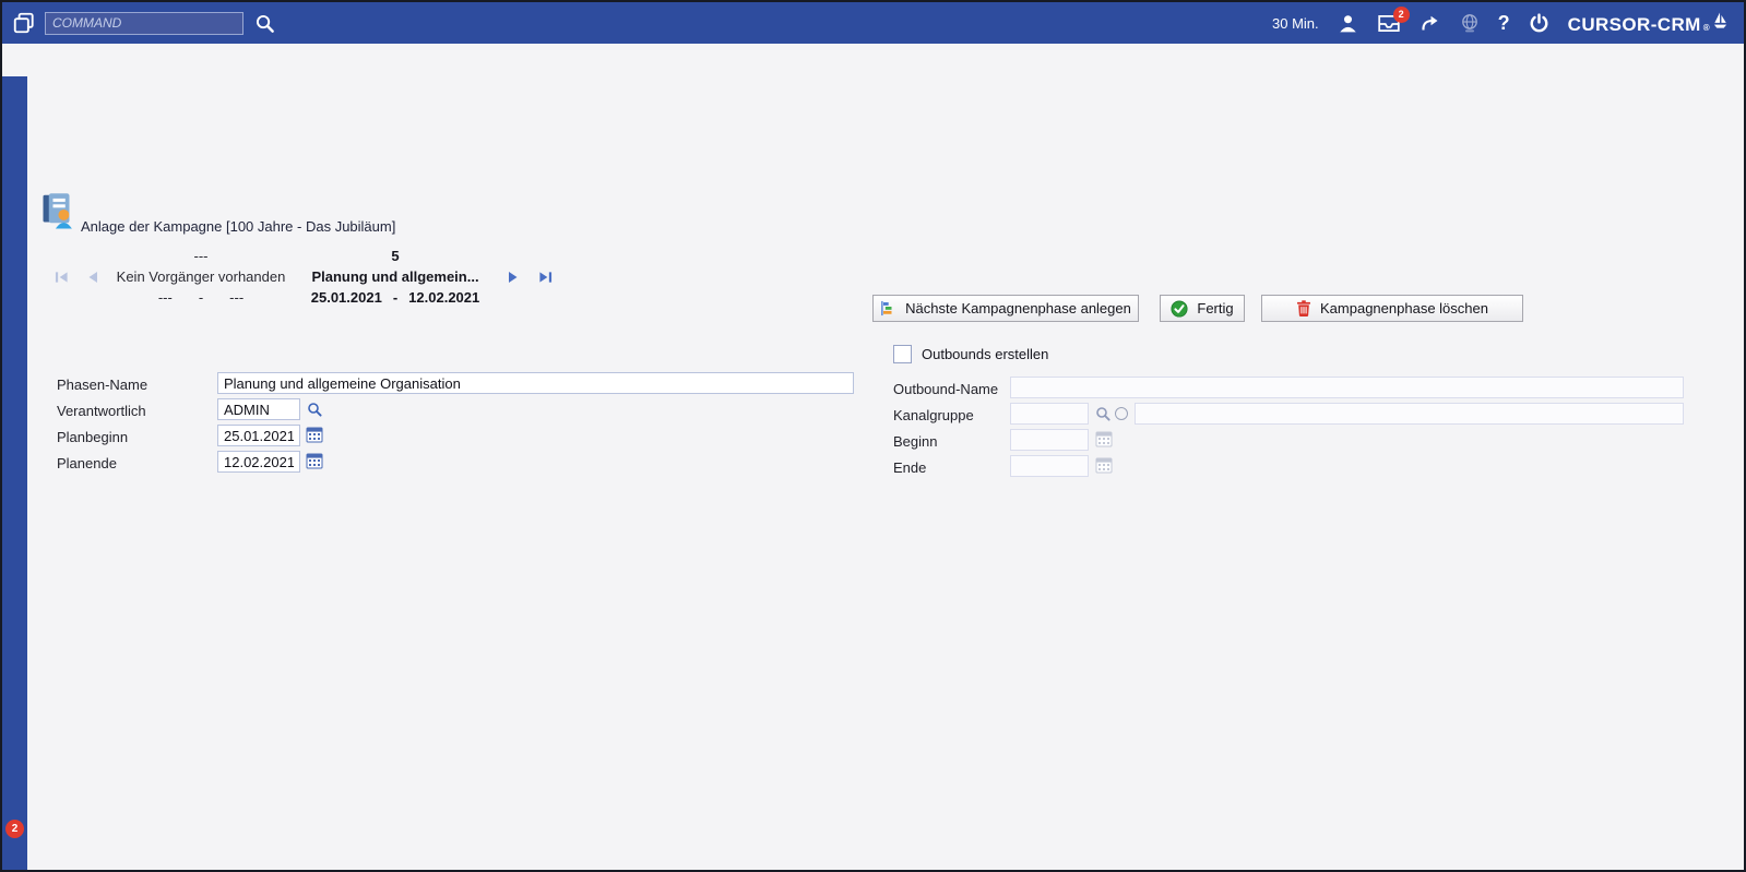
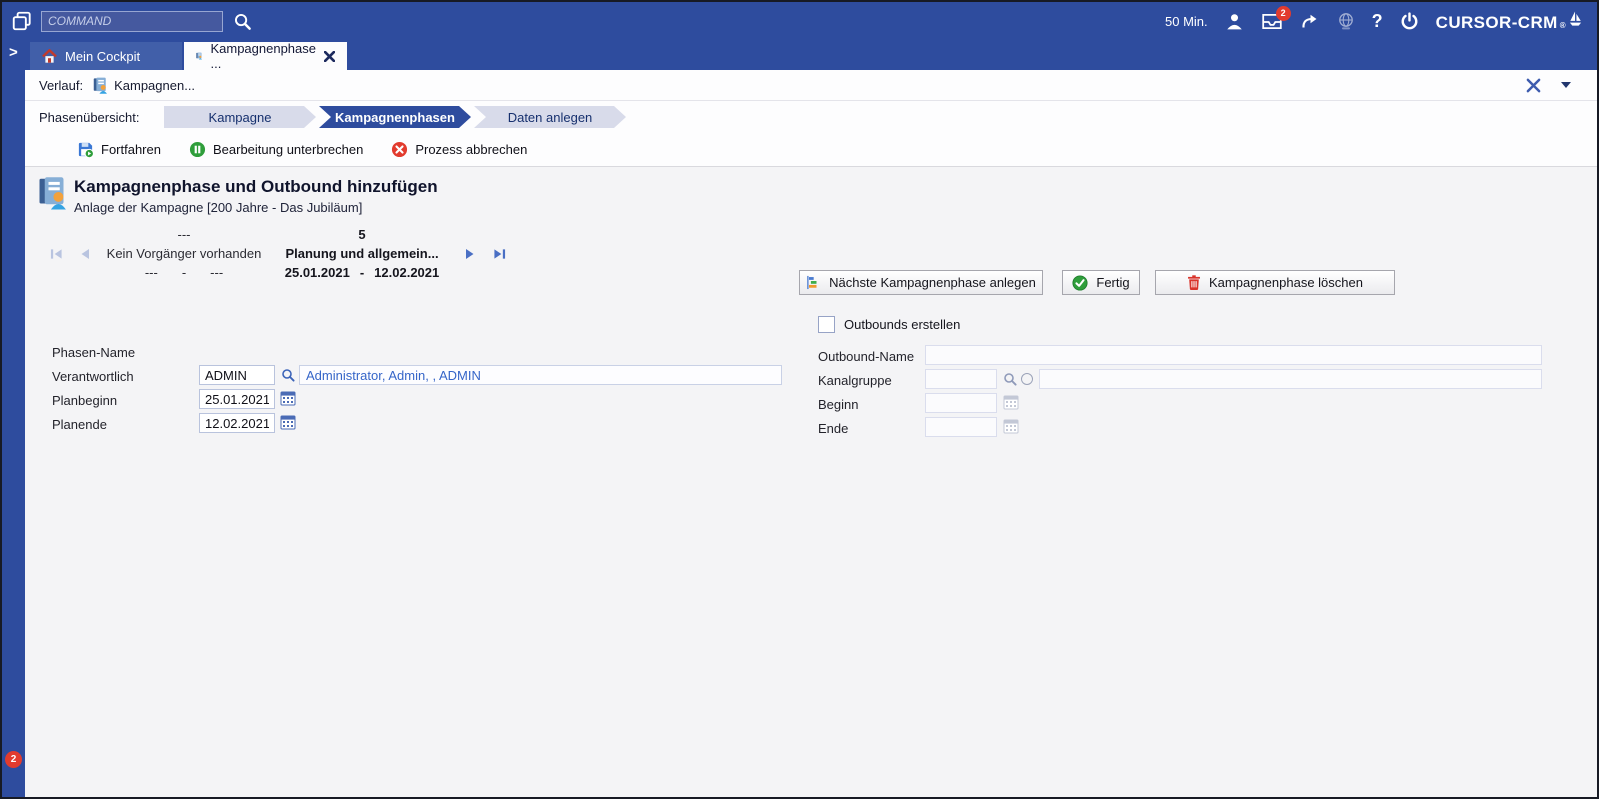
  COMMAND
- 30 Min.
+ 50 Min.
  2
  ?
  CURSOR-CRM
  ®
+ >
+ Mein Cockpit
+ Kampagnenphase ...
  2
+ Verlauf:
+ Kampagnen...
+ Phasenübersicht:
+ Kampagne
+ Kampagnenphasen
+ Daten anlegen
+ Fortfahren
+ Bearbeitung unterbrechen
+ Prozess abbrechen
+ Kampagnenphase und Outbound hinzufügen
- Anlage der Kampagne [100 Jahre - Das Jubiläum]
+ Anlage der Kampagne [200 Jahre - Das Jubiläum]
  ---
  Kein Vorgänger vorhanden
  ---
  -
  ---
  5
  Planung und allgemein...
  25.01.2021
  -
  12.02.2021
  Nächste Kampagnenphase anlegen
  Fertig
  Kampagnenphase löschen
  Outbounds erstellen
  Phasen-Name
- Planung und allgemeine Organisation
  Verantwortlich
  ADMIN
+ Administrator, Admin, , ADMIN
  Planbeginn
  25.01.2021
  Planende
  12.02.2021
  Outbound-Name
  Kanalgruppe
  Beginn
  Ende
